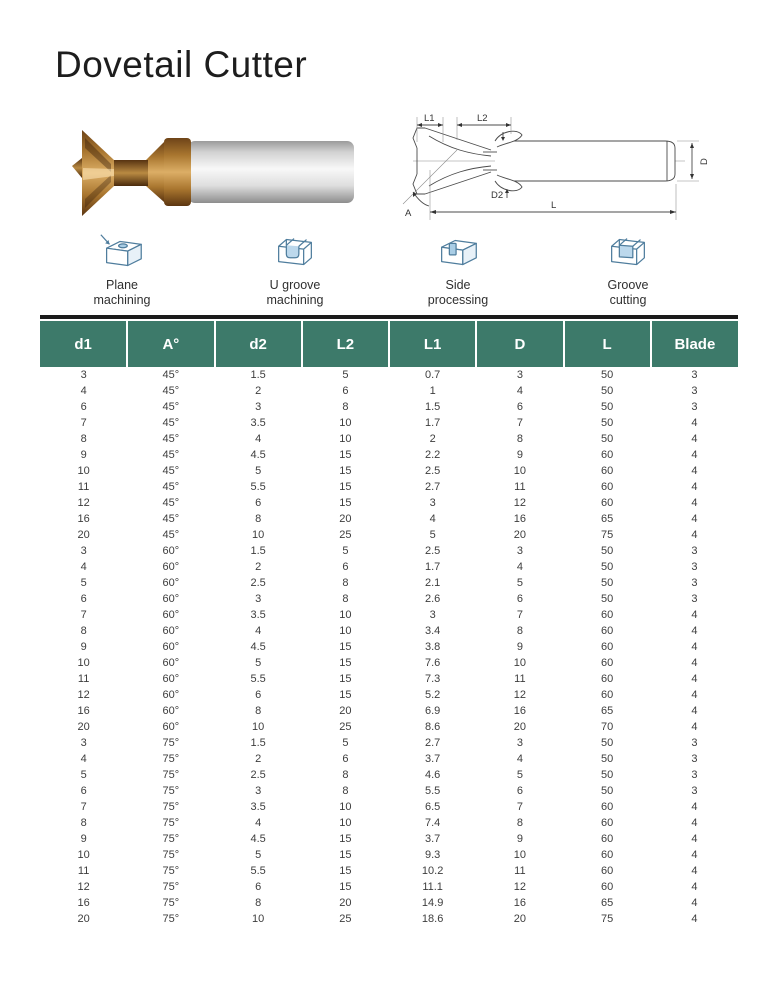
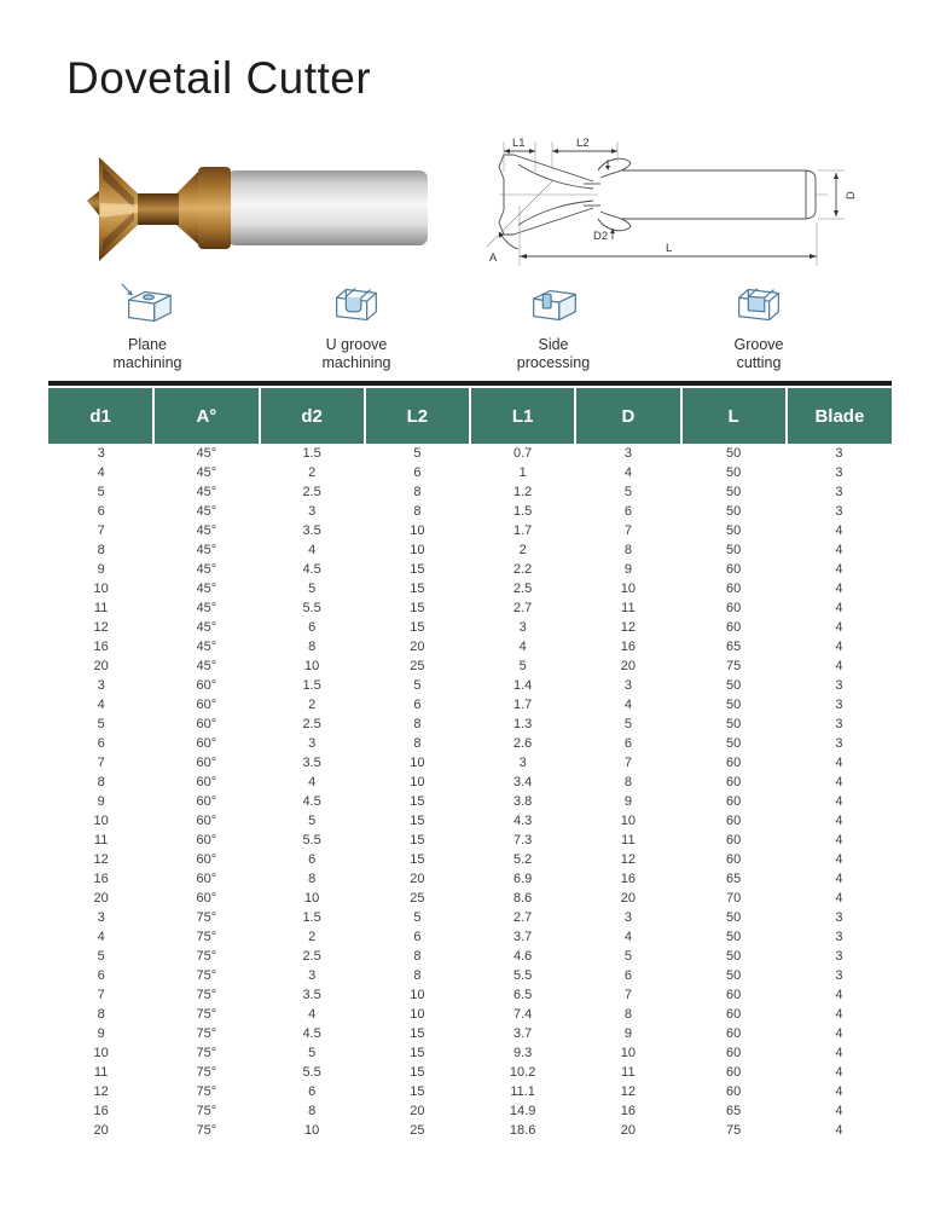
  Dovetail Cutter
  L1
  L2
  D2
  L
  A
  Plane
  machining
  U groove
  machining
  Side
  processing
  Groove
  cutting
  d1	A°	d2	L2	L1	D	L	Blade
  3	45°	1.5	5	0.7	3	50	3
  4	45°	2	6	1	4	50	3
+ 5	45°	2.5	8	1.2	5	50	3
  6	45°	3	8	1.5	6	50	3
  7	45°	3.5	10	1.7	7	50	4
  8	45°	4	10	2	8	50	4
  9	45°	4.5	15	2.2	9	60	4
  10	45°	5	15	2.5	10	60	4
  11	45°	5.5	15	2.7	11	60	4
  12	45°	6	15	3	12	60	4
  16	45°	8	20	4	16	65	4
  20	45°	10	25	5	20	75	4
- 3	60°	1.5	5	2.5	3	50	3
+ 3	60°	1.5	5	1.4	3	50	3
  4	60°	2	6	1.7	4	50	3
- 5	60°	2.5	8	2.1	5	50	3
+ 5	60°	2.5	8	1.3	5	50	3
  6	60°	3	8	2.6	6	50	3
  7	60°	3.5	10	3	7	60	4
  8	60°	4	10	3.4	8	60	4
  9	60°	4.5	15	3.8	9	60	4
- 10	60°	5	15	7.6	10	60	4
+ 10	60°	5	15	4.3	10	60	4
  11	60°	5.5	15	7.3	11	60	4
  12	60°	6	15	5.2	12	60	4
  16	60°	8	20	6.9	16	65	4
  20	60°	10	25	8.6	20	70	4
  3	75°	1.5	5	2.7	3	50	3
  4	75°	2	6	3.7	4	50	3
  5	75°	2.5	8	4.6	5	50	3
  6	75°	3	8	5.5	6	50	3
  7	75°	3.5	10	6.5	7	60	4
  8	75°	4	10	7.4	8	60	4
  9	75°	4.5	15	3.7	9	60	4
  10	75°	5	15	9.3	10	60	4
  11	75°	5.5	15	10.2	11	60	4
  12	75°	6	15	11.1	12	60	4
  16	75°	8	20	14.9	16	65	4
  20	75°	10	25	18.6	20	75	4
